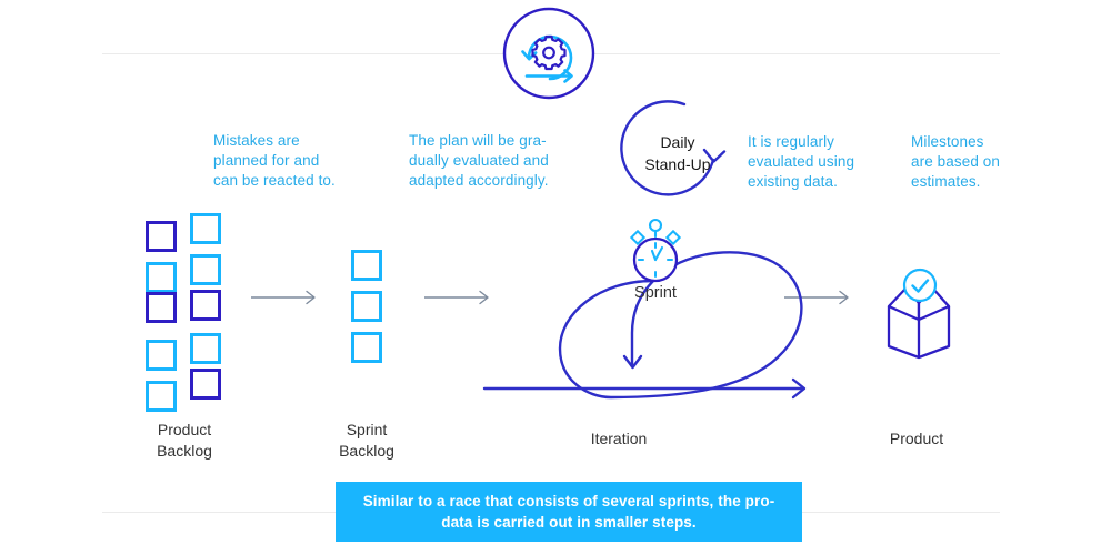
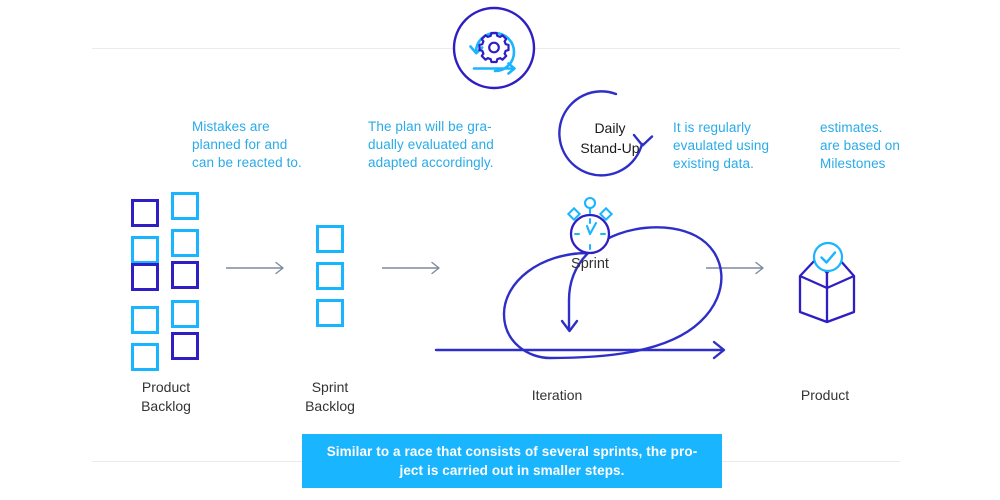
  Mistakes are
  planned for and
  can be reacted to.
  The plan will be gra-
  dually evaluated and
  adapted accordingly.
  It is regularly
  evaulated using
  existing data.
- Milestones
+ estimates.
  are based on
- estimates.
+ Milestones
  Daily
  Stand-Up
  Sprint
  Product
  Backlog
  Sprint
  Backlog
  Iteration
  Product
  Similar to a race that consists of several sprints, the pro-
- data is carried out in smaller steps.
+ ject is carried out in smaller steps.
